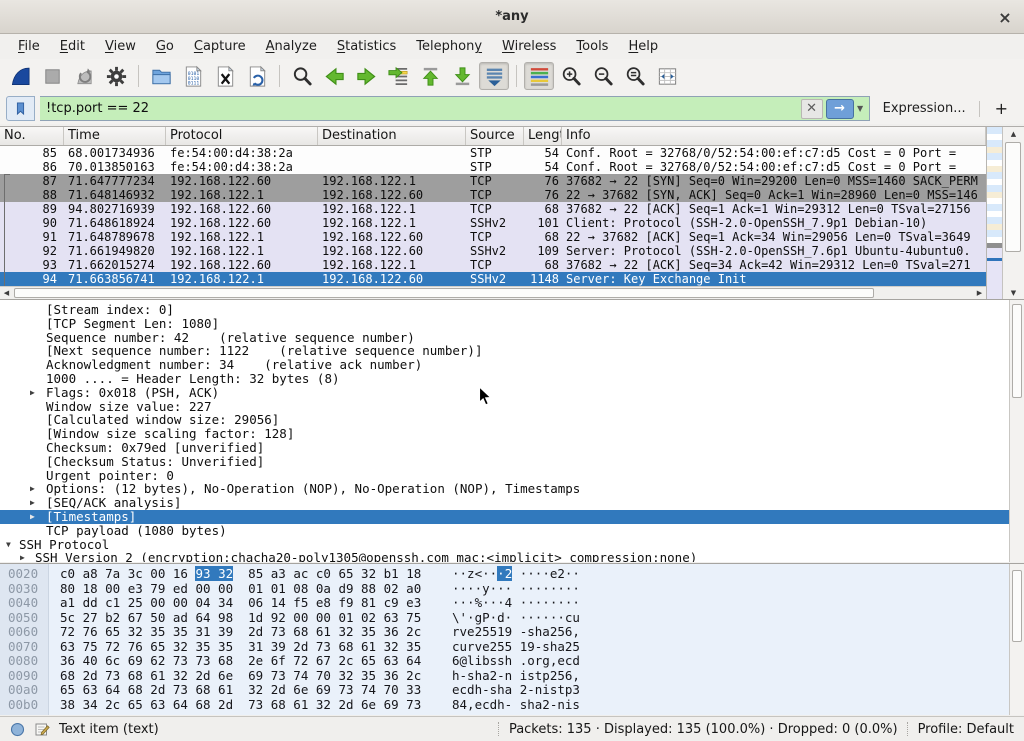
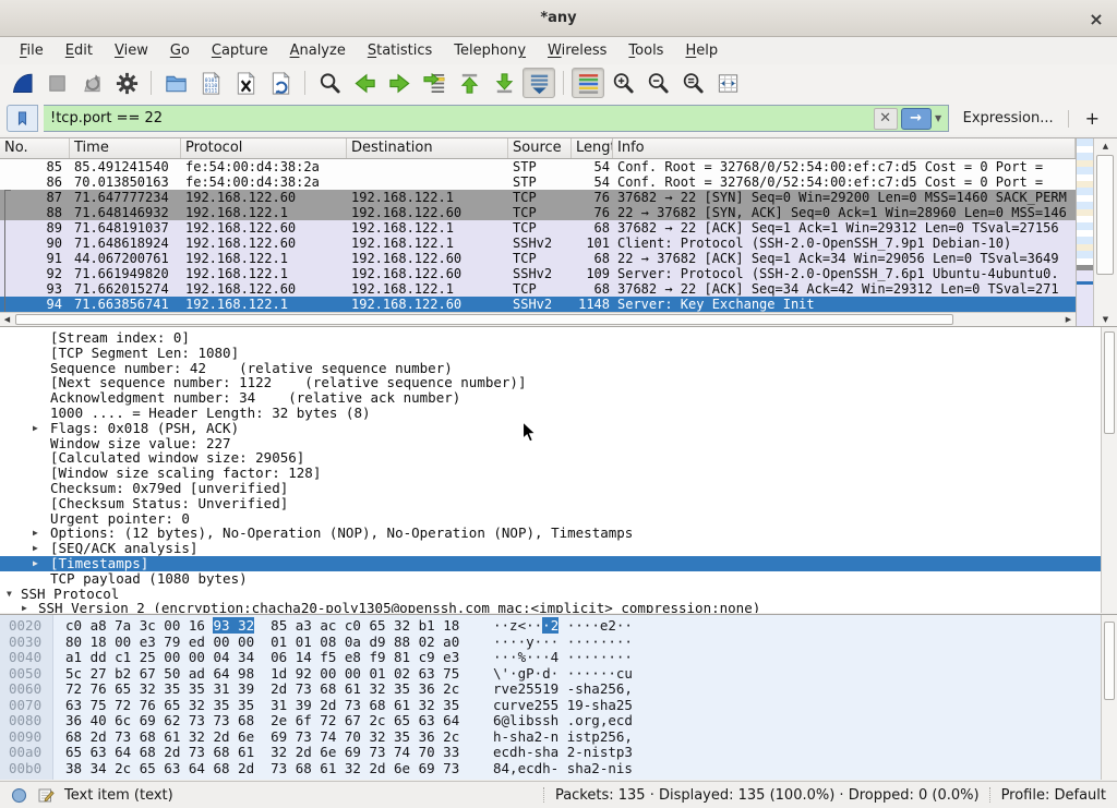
  *any
  ×
  File
  Edit
  View
  Go
  Capture
  Analyze
  Statistics
  Telephony
  Wireless
  Tools
  Help
  !tcp.port == 22
  ✕
  →
  ▼
  Expression...
  +
  No.
  Time
  Protocol
  Destination
  Source
  Info
  85
- 68.001734936
+ 85.491241540
  fe:54:00:d4:38:2a
  STP
  54
  Conf. Root = 32768/0/52:54:00:ef:c7:d5 Cost = 0 Port =
  86
  70.013850163
  fe:54:00:d4:38:2a
  STP
  54
  Conf. Root = 32768/0/52:54:00:ef:c7:d5 Cost = 0 Port =
  87
  71.647777234
  192.168.122.60
  192.168.122.1
  TCP
  76
  37682 → 22 [SYN] Seq=0 Win=29200 Len=0 MSS=1460 SACK_PERM
  88
  71.648146932
  192.168.122.1
  192.168.122.60
  TCP
  76
  22 → 37682 [SYN, ACK] Seq=0 Ack=1 Win=28960 Len=0 MSS=146
  89
- 94.802716939
+ 71.648191037
  192.168.122.60
  192.168.122.1
  TCP
  68
  37682 → 22 [ACK] Seq=1 Ack=1 Win=29312 Len=0 TSval=27156
  90
  71.648618924
  192.168.122.60
  192.168.122.1
  SSHv2
  101
  Client: Protocol (SSH-2.0-OpenSSH_7.9p1 Debian-10)
  91
- 71.648789678
+ 44.067200761
  192.168.122.1
  192.168.122.60
  TCP
  68
  22 → 37682 [ACK] Seq=1 Ack=34 Win=29056 Len=0 TSval=3649
  92
  71.661949820
  192.168.122.1
  192.168.122.60
  SSHv2
  109
  Server: Protocol (SSH-2.0-OpenSSH_7.6p1 Ubuntu-4ubuntu0.
  93
  71.662015274
  192.168.122.60
  192.168.122.1
  TCP
  68
  37682 → 22 [ACK] Seq=34 Ack=42 Win=29312 Len=0 TSval=271
  94
  71.663856741
  192.168.122.1
  192.168.122.60
  SSHv2
  1148
  Server: Key Exchange Init
  ▲
  ▼
  ◀
  ▶
  [Stream index: 0]
  [TCP Segment Len: 1080]
  Sequence number: 42 (relative sequence number)
  [Next sequence number: 1122 (relative sequence number)]
  Acknowledgment number: 34 (relative ack number)
  1000 .... = Header Length: 32 bytes (8)
  ▶
  Flags: 0x018 (PSH, ACK)
  Window size value: 227
  [Calculated window size: 29056]
  [Window size scaling factor: 128]
  Checksum: 0x79ed [unverified]
  [Checksum Status: Unverified]
  Urgent pointer: 0
  ▶
  Options: (12 bytes), No-Operation (NOP), No-Operation (NOP), Timestamps
  ▶
  [SEQ/ACK analysis]
  ▶
  [Timestamps]
  TCP payload (1080 bytes)
  ▼
  SSH Protocol
  ▶
  SSH Version 2 (encryption:chacha20-poly1305@openssh.com mac:<implicit> compression:none)
  0020
  c0 a8 7a 3c 00 16 93 32 85 a3 ac c0 65 32 b1 18
  ··z<···2 ····e2··
  0030
  80 18 00 e3 79 ed 00 00 01 01 08 0a d9 88 02 a0
  ····y··· ········
  0040
  a1 dd c1 25 00 00 04 34 06 14 f5 e8 f9 81 c9 e3
  ···%···4 ········
  0050
  5c 27 b2 67 50 ad 64 98 1d 92 00 00 01 02 63 75
  \'·gP·d· ······cu
  0060
  72 76 65 32 35 35 31 39 2d 73 68 61 32 35 36 2c
  rve25519 -sha256,
  0070
  63 75 72 76 65 32 35 35 31 39 2d 73 68 61 32 35
  curve255 19-sha25
  0080
  36 40 6c 69 62 73 73 68 2e 6f 72 67 2c 65 63 64
  6@libssh .org,ecd
  0090
  68 2d 73 68 61 32 2d 6e 69 73 74 70 32 35 36 2c
  h-sha2-n istp256,
  00a0
  65 63 64 68 2d 73 68 61 32 2d 6e 69 73 74 70 33
  ecdh-sha 2-nistp3
  00b0
  38 34 2c 65 63 64 68 2d 73 68 61 32 2d 6e 69 73
  84,ecdh- sha2-nis
  Text item (text)
  Packets: 135 · Displayed: 135 (100.0%) · Dropped: 0 (0.0%)
  Profile: Default
